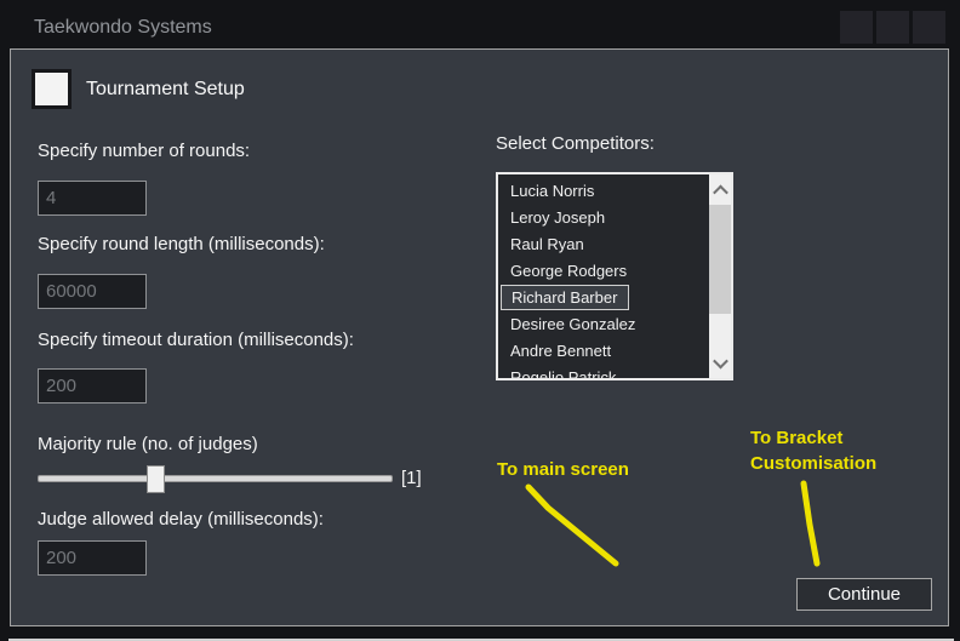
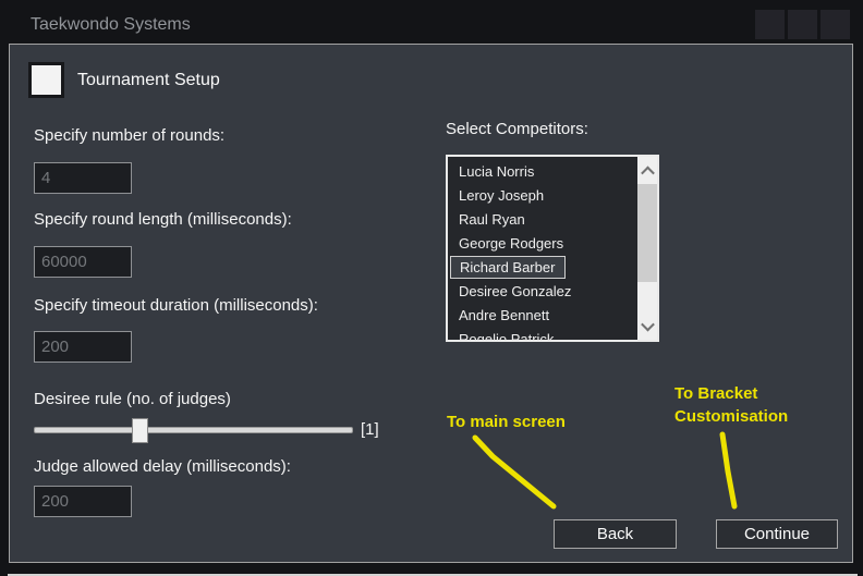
  Taekwondo Systems
  Tournament Setup
  Specify number of rounds:
  4
  Specify round length (milliseconds):
  60000
  Specify timeout duration (milliseconds):
  200
- Majority rule (no. of judges)
+ Desiree rule (no. of judges)
  [1]
  Judge allowed delay (milliseconds):
  200
  Select Competitors:
  Lucia Norris
  Leroy Joseph
  Raul Ryan
  George Rodgers
  Richard Barber
  Desiree Gonzalez
  Andre Bennett
  Rogelio Patrick
  To main screen
  To Bracket
  Customisation
+ Back
  Continue
